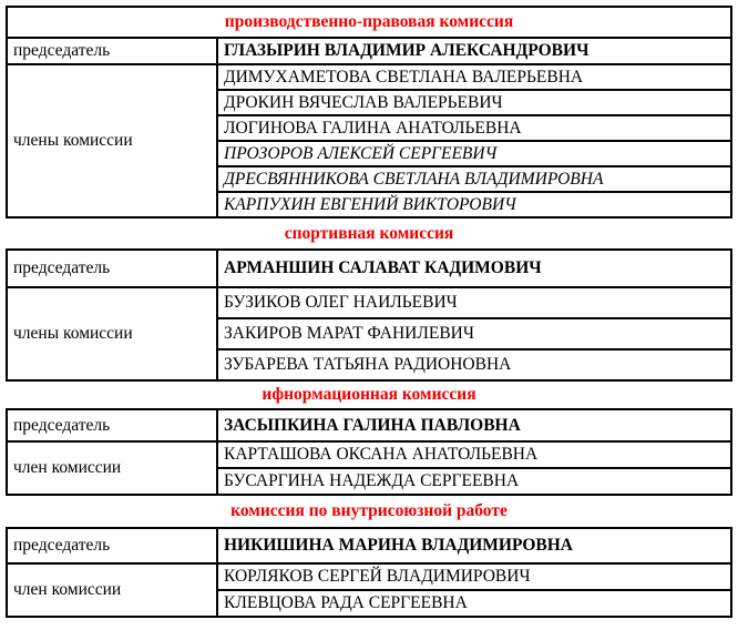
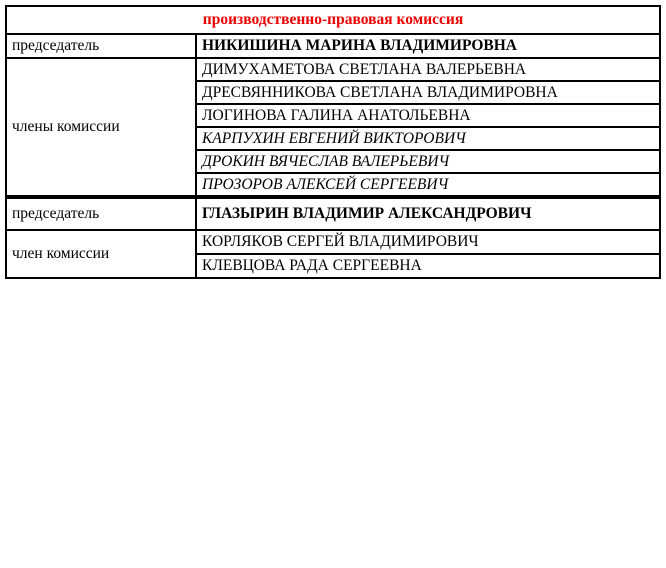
  производственно-правовая комиссия
- председатель	ГЛАЗЫРИН ВЛАДИМИР АЛЕКСАНДРОВИЧ
+ председатель	НИКИШИНА МАРИНА ВЛАДИМИРОВНА
  члены комиссии	ДИМУХАМЕТОВА СВЕТЛАНА ВАЛЕРЬЕВНА
- ДРОКИН ВЯЧЕСЛАВ ВАЛЕРЬЕВИЧ
+ ДРЕСВЯННИКОВА СВЕТЛАНА ВЛАДИМИРОВНА
  ЛОГИНОВА ГАЛИНА АНАТОЛЬЕВНА
- ПРОЗОРОВ АЛЕКСЕЙ СЕРГЕЕВИЧ
+ КАРПУХИН ЕВГЕНИЙ ВИКТОРОВИЧ
- ДРЕСВЯННИКОВА СВЕТЛАНА ВЛАДИМИРОВНА
+ ДРОКИН ВЯЧЕСЛАВ ВАЛЕРЬЕВИЧ
- КАРПУХИН ЕВГЕНИЙ ВИКТОРОВИЧ
+ ПРОЗОРОВ АЛЕКСЕЙ СЕРГЕЕВИЧ
- спортивная комиссия
- председатель	АРМАНШИН САЛАВАТ КАДИМОВИЧ
- члены комиссии	БУЗИКОВ ОЛЕГ НАИЛЬЕВИЧ
- ЗАКИРОВ МАРАТ ФАНИЛЕВИЧ
- ЗУБАРЕВА ТАТЬЯНА РАДИОНОВНА
- ифнормационная комиссия
- председатель	ЗАСЫПКИНА ГАЛИНА ПАВЛОВНА
- член комиссии	КАРТАШОВА ОКСАНА АНАТОЛЬЕВНА
- БУСАРГИНА НАДЕЖДА СЕРГЕЕВНА
- комиссия по внутрисоюзной работе
- председатель	НИКИШИНА МАРИНА ВЛАДИМИРОВНА
+ председатель	ГЛАЗЫРИН ВЛАДИМИР АЛЕКСАНДРОВИЧ
  член комиссии	КОРЛЯКОВ СЕРГЕЙ ВЛАДИМИРОВИЧ
  КЛЕВЦОВА РАДА СЕРГЕЕВНА
